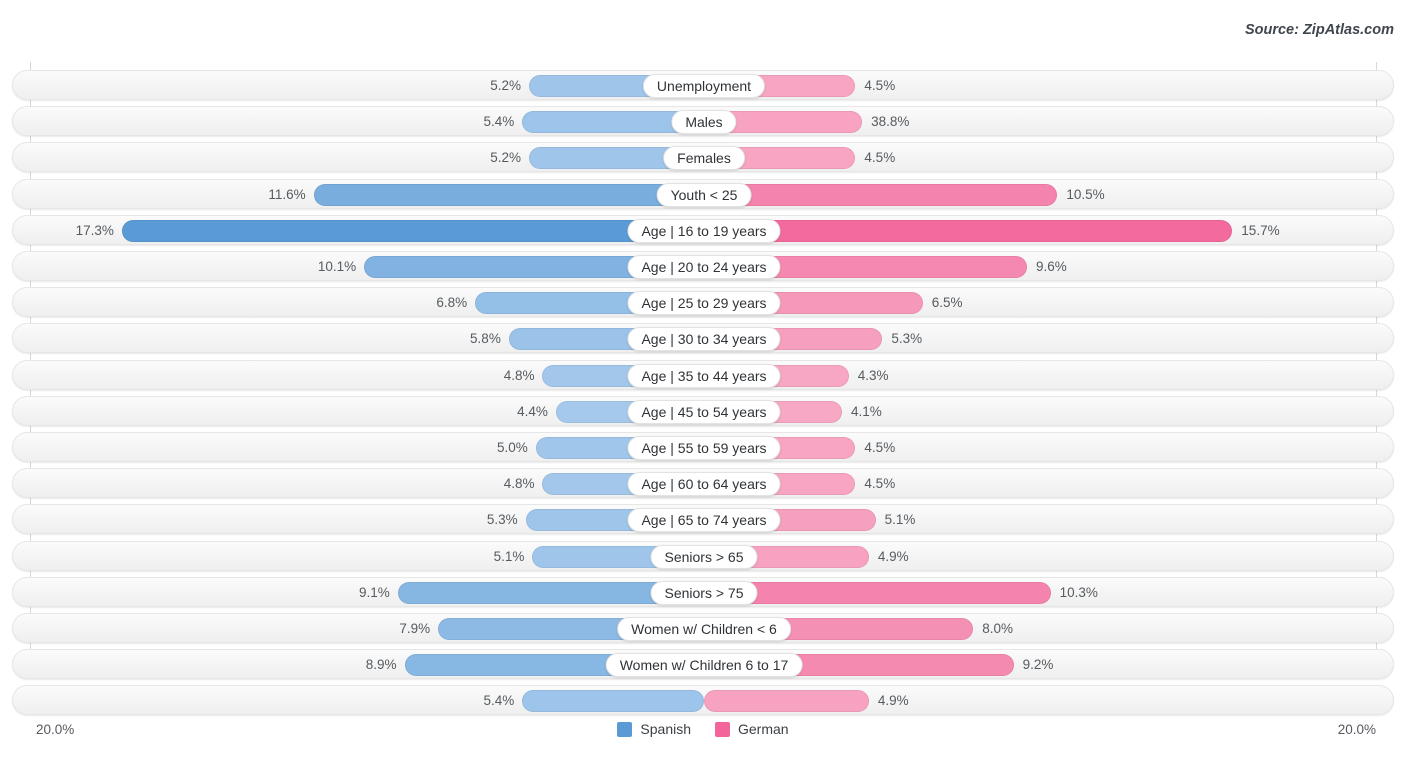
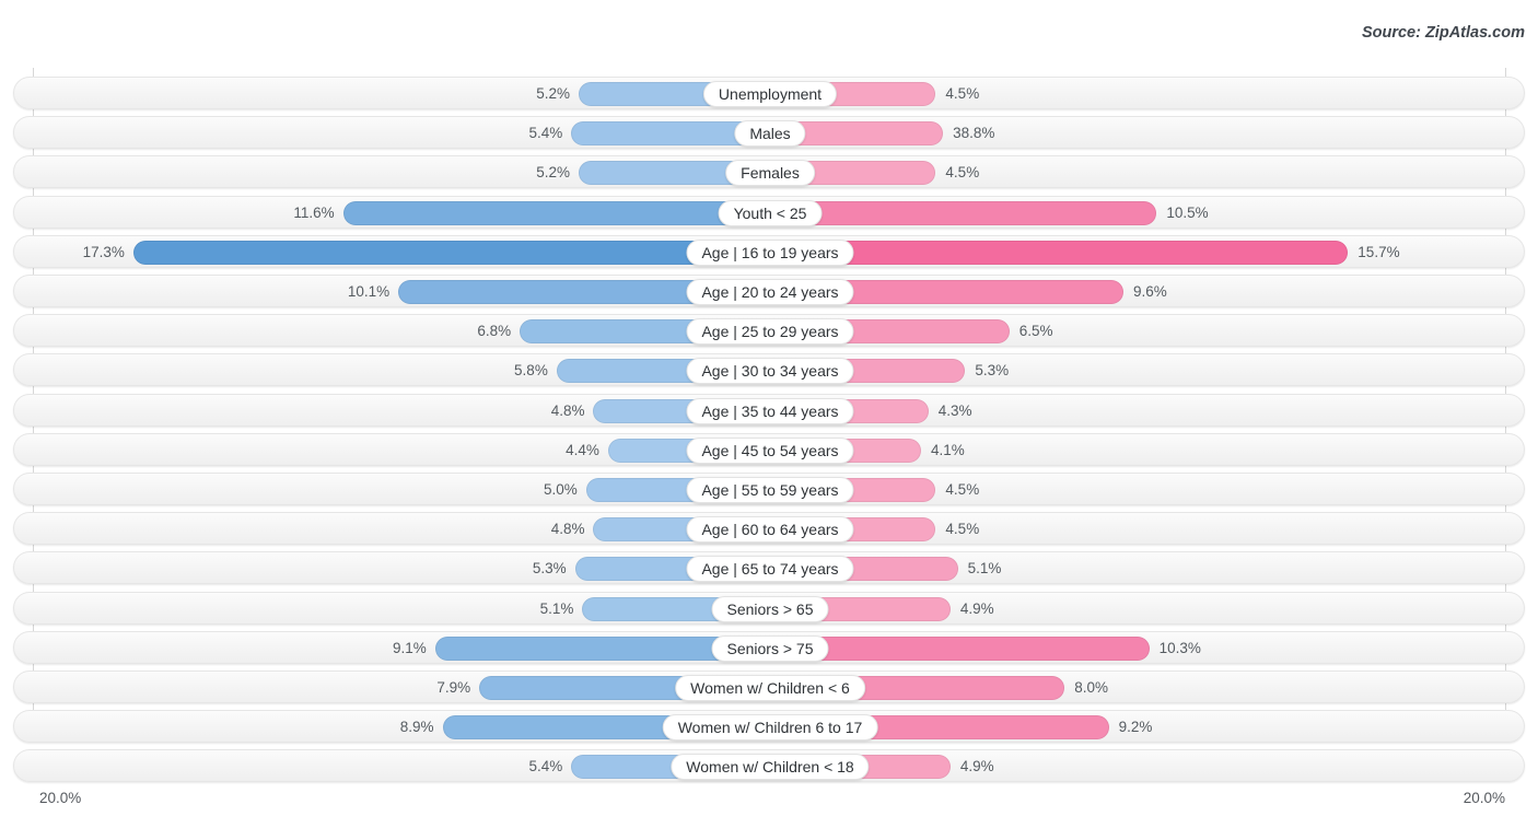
  Source: ZipAtlas.com
  5.2%
  4.5%
  Unemployment
  5.4%
  38.8%
  Males
  5.2%
  4.5%
  Females
  11.6%
  10.5%
  Youth < 25
  17.3%
  15.7%
  Age | 16 to 19 years
  10.1%
  9.6%
  Age | 20 to 24 years
  6.8%
  6.5%
  Age | 25 to 29 years
  5.8%
  5.3%
  Age | 30 to 34 years
  4.8%
  4.3%
  Age | 35 to 44 years
  4.4%
  4.1%
  Age | 45 to 54 years
  5.0%
  4.5%
  Age | 55 to 59 years
  4.8%
  4.5%
  Age | 60 to 64 years
  5.3%
  5.1%
  Age | 65 to 74 years
  5.1%
  4.9%
  Seniors > 65
  9.1%
  10.3%
  Seniors > 75
  7.9%
  8.0%
  Women w/ Children < 6
  8.9%
  9.2%
  Women w/ Children 6 to 17
  5.4%
  4.9%
+ Women w/ Children < 18
  20.0%
  20.0%
- Spanish
- German
